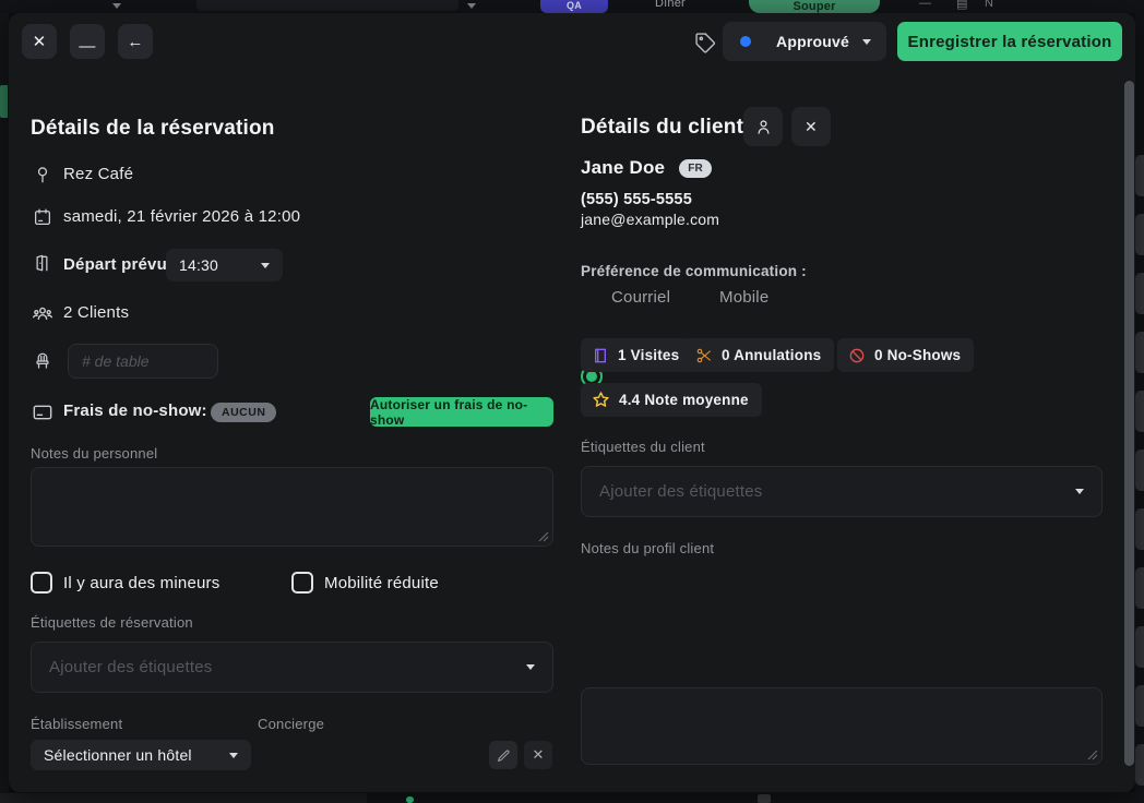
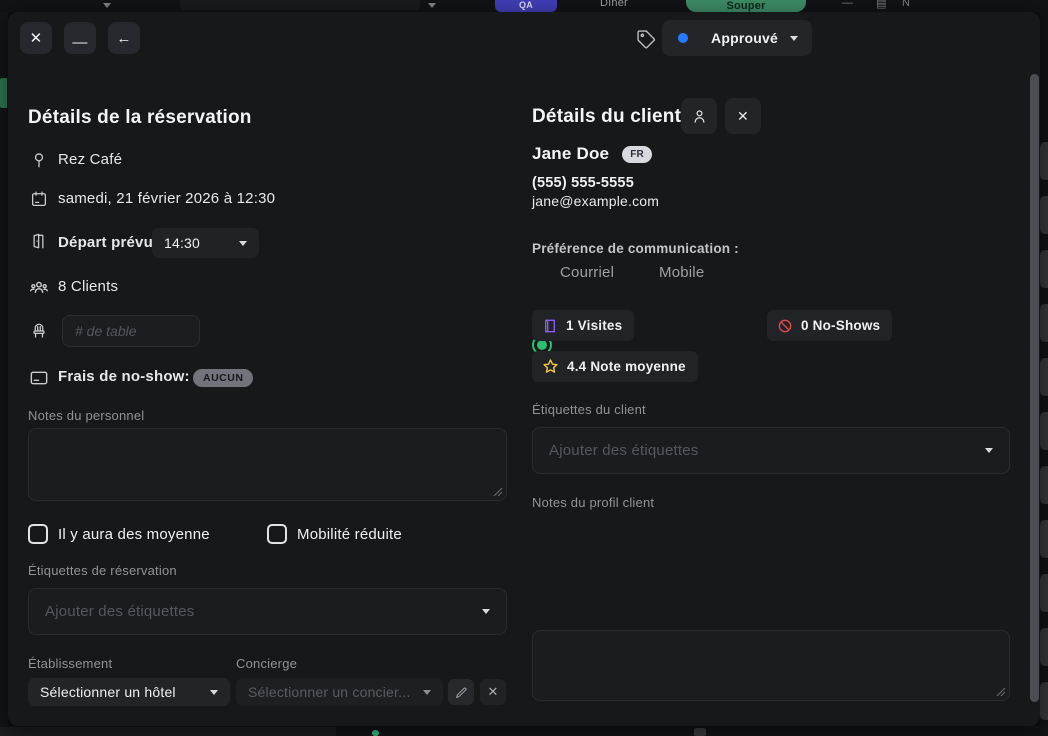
  QA
  Dîner
  Souper
  —
  ▤
  N
  ✕
  —
  ←
  Approuvé
- Enregistrer la réservation
  Détails de la réservation
  Rez Café
- samedi, 21 février 2026 à 12:00
+ samedi, 21 février 2026 à 12:30
  Départ prévu
  14:30
- 2 Clients
+ 8 Clients
  # de table
  Frais de no-show:
  AUCUN
- Autoriser un frais de no-show
  Notes du personnel
- Il y aura des mineurs
+ Il y aura des moyenne
  Mobilité réduite
  Étiquettes de réservation
  Ajouter des étiquettes
  Établissement
  Concierge
  Sélectionner un hôtel
+ Sélectionner un concier...
  ✕
  Détails du client
  ✕
  Jane Doe
  FR
  (555) 555-5555
  jane@example.com
  Préférence de communication :
  Courriel
  Mobile
  1 Visites
- 0 Annulations
  0 No-Shows
  4.4 Note moyenne
  Étiquettes du client
  Ajouter des étiquettes
  Notes du profil client
